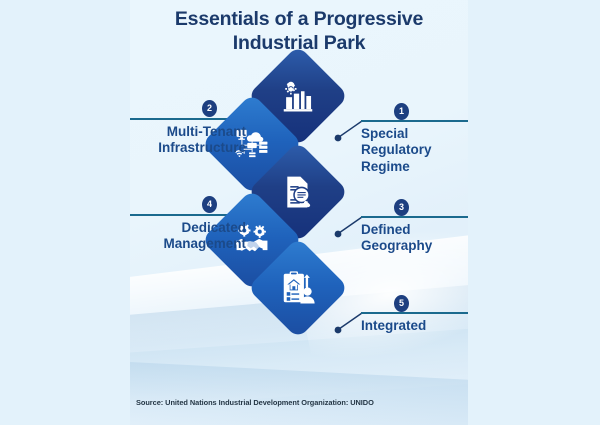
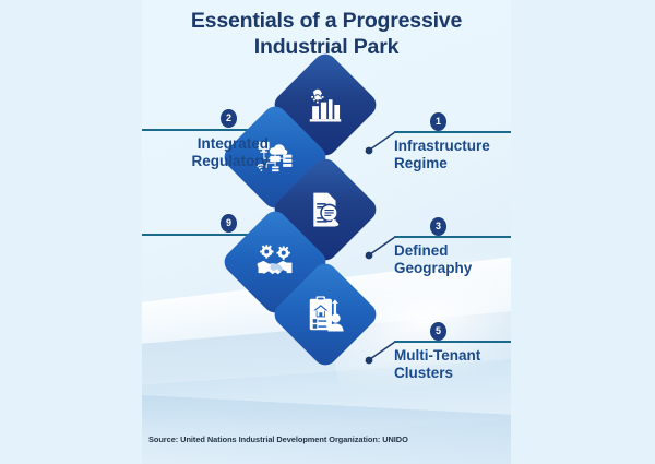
  Essentials of a Progressive
  Industrial Park
  1
- Special
- Regulatory
+ Infrastructure
  Regime
  2
- Multi-Tenant
+ Integrated
- Infrastructure
+ Regulatory
  3
  Defined
  Geography
- 4
+ 9
- Dedicated
- Management
  5
- Integrated
+ Multi-Tenant
+ Clusters
  Source: United Nations Industrial Development Organization: UNIDO
